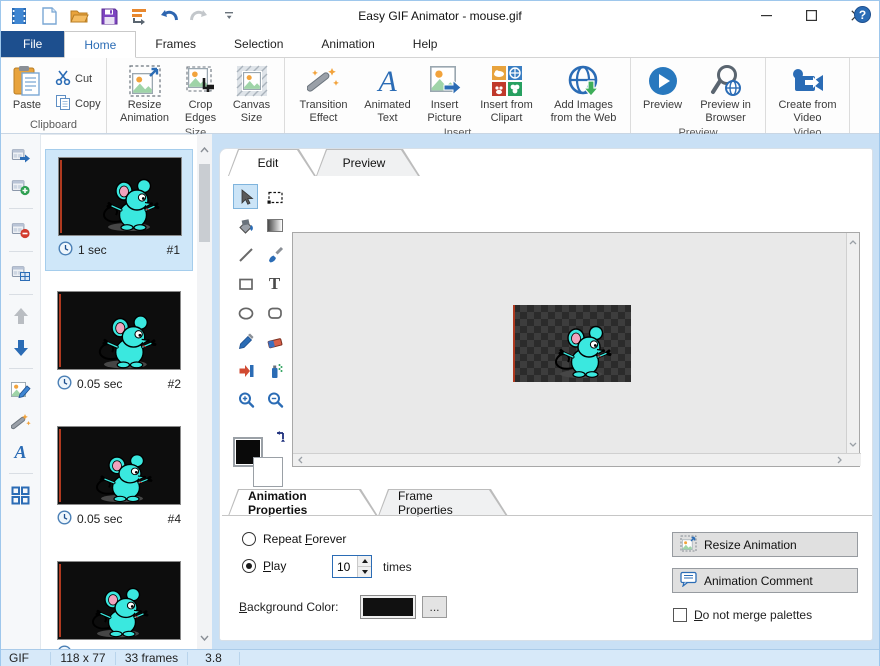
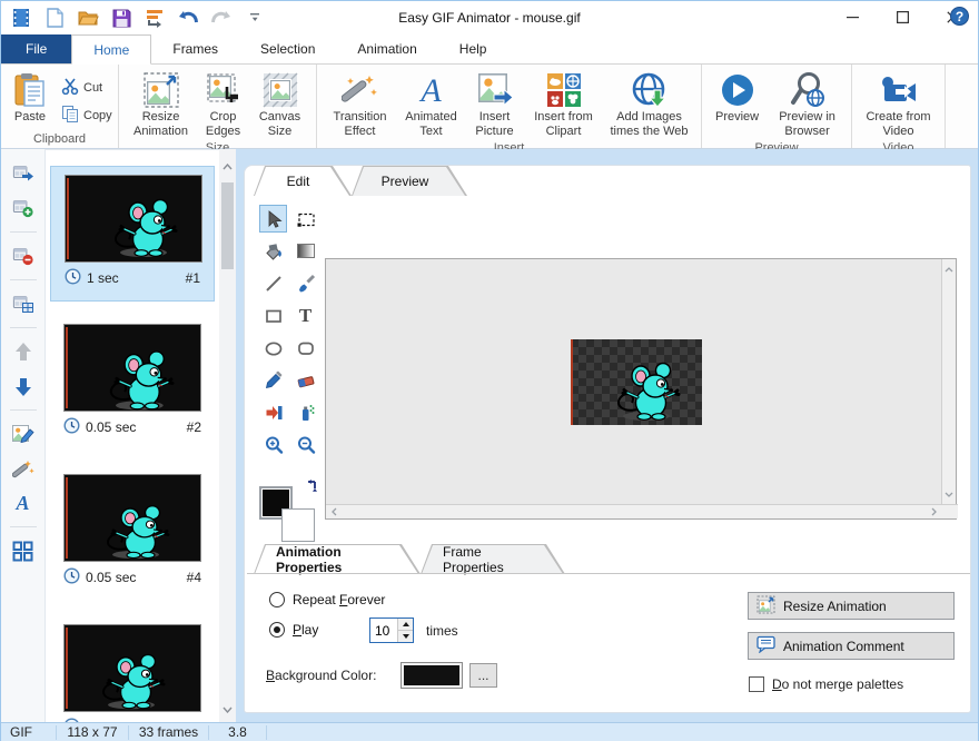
  Easy GIF Animator - mouse.gif
  File
  Home
  Frames
  Selection
  Animation
  Help
  ?
  Paste
  Cut
  Copy
  Clipboard
  Resize Animation
  Crop Edges
  Canvas Size
  Size
  Transition Effect
  A
  Animated Text
  Insert Picture
  Insert from Clipart
- Add Images from the Web
+ Add Images times the Web
  Insert
  Preview
  Preview in Browser
  Preview
  Create from Video
  Video
  A
  1 sec
  #1
  0.05 sec
  #2
  0.05 sec
  #4
  Edit
  Preview
  T
  Animation Properties
  Frame Properties
  Repeat Forever
  Play
  10
  times
  Background Color:
  ...
  Resize Animation
  Animation Comment
  Do not merge palettes
  118 x 77
  33 frames
